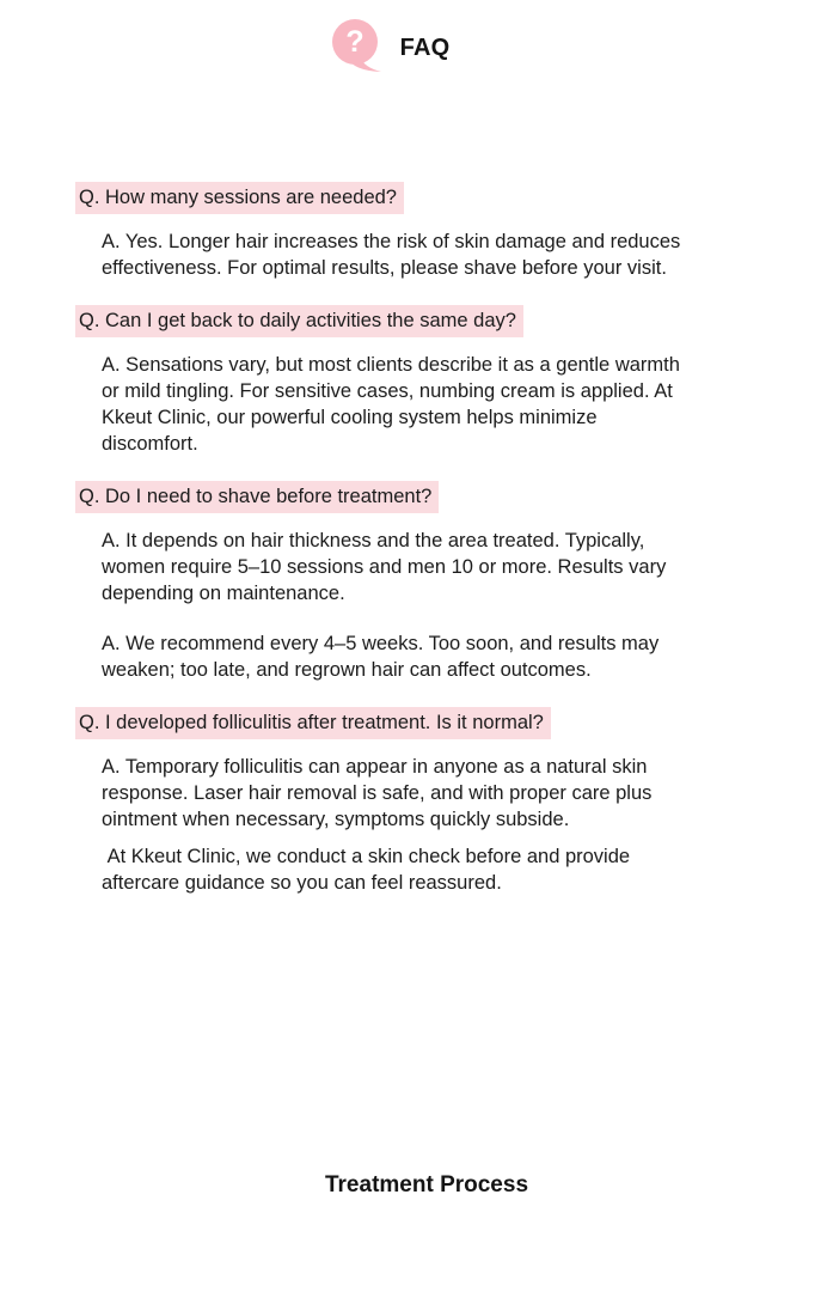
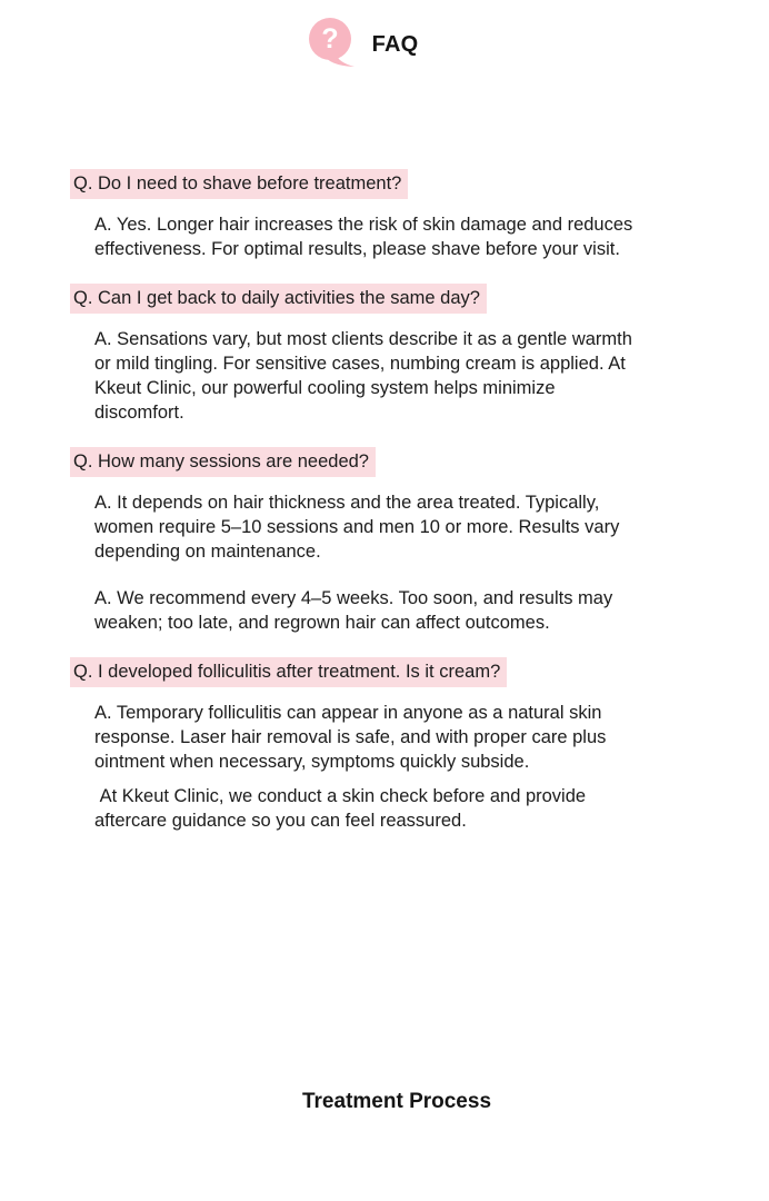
  ?
  FAQ
- Q. How many sessions are needed?
+ Q. Do I need to shave before treatment?
  A. Yes. Longer hair increases the risk of skin damage and reduces
  effectiveness. For optimal results, please shave before your visit.
  Q. Can I get back to daily activities the same day?
  A. Sensations vary, but most clients describe it as a gentle warmth
  or mild tingling. For sensitive cases, numbing cream is applied. At
  Kkeut Clinic, our powerful cooling system helps minimize
  discomfort.
- Q. Do I need to shave before treatment?
+ Q. How many sessions are needed?
  A. It depends on hair thickness and the area treated. Typically,
  women require 5–10 sessions and men 10 or more. Results vary
  depending on maintenance.
  A. We recommend every 4–5 weeks. Too soon, and results may
  weaken; too late, and regrown hair can affect outcomes.
- Q. I developed folliculitis after treatment. Is it normal?
+ Q. I developed folliculitis after treatment. Is it cream?
  A. Temporary folliculitis can appear in anyone as a natural skin
  response. Laser hair removal is safe, and with proper care plus
  ointment when necessary, symptoms quickly subside.
  At Kkeut Clinic, we conduct a skin check before and provide
  aftercare guidance so you can feel reassured.
  Treatment Process
